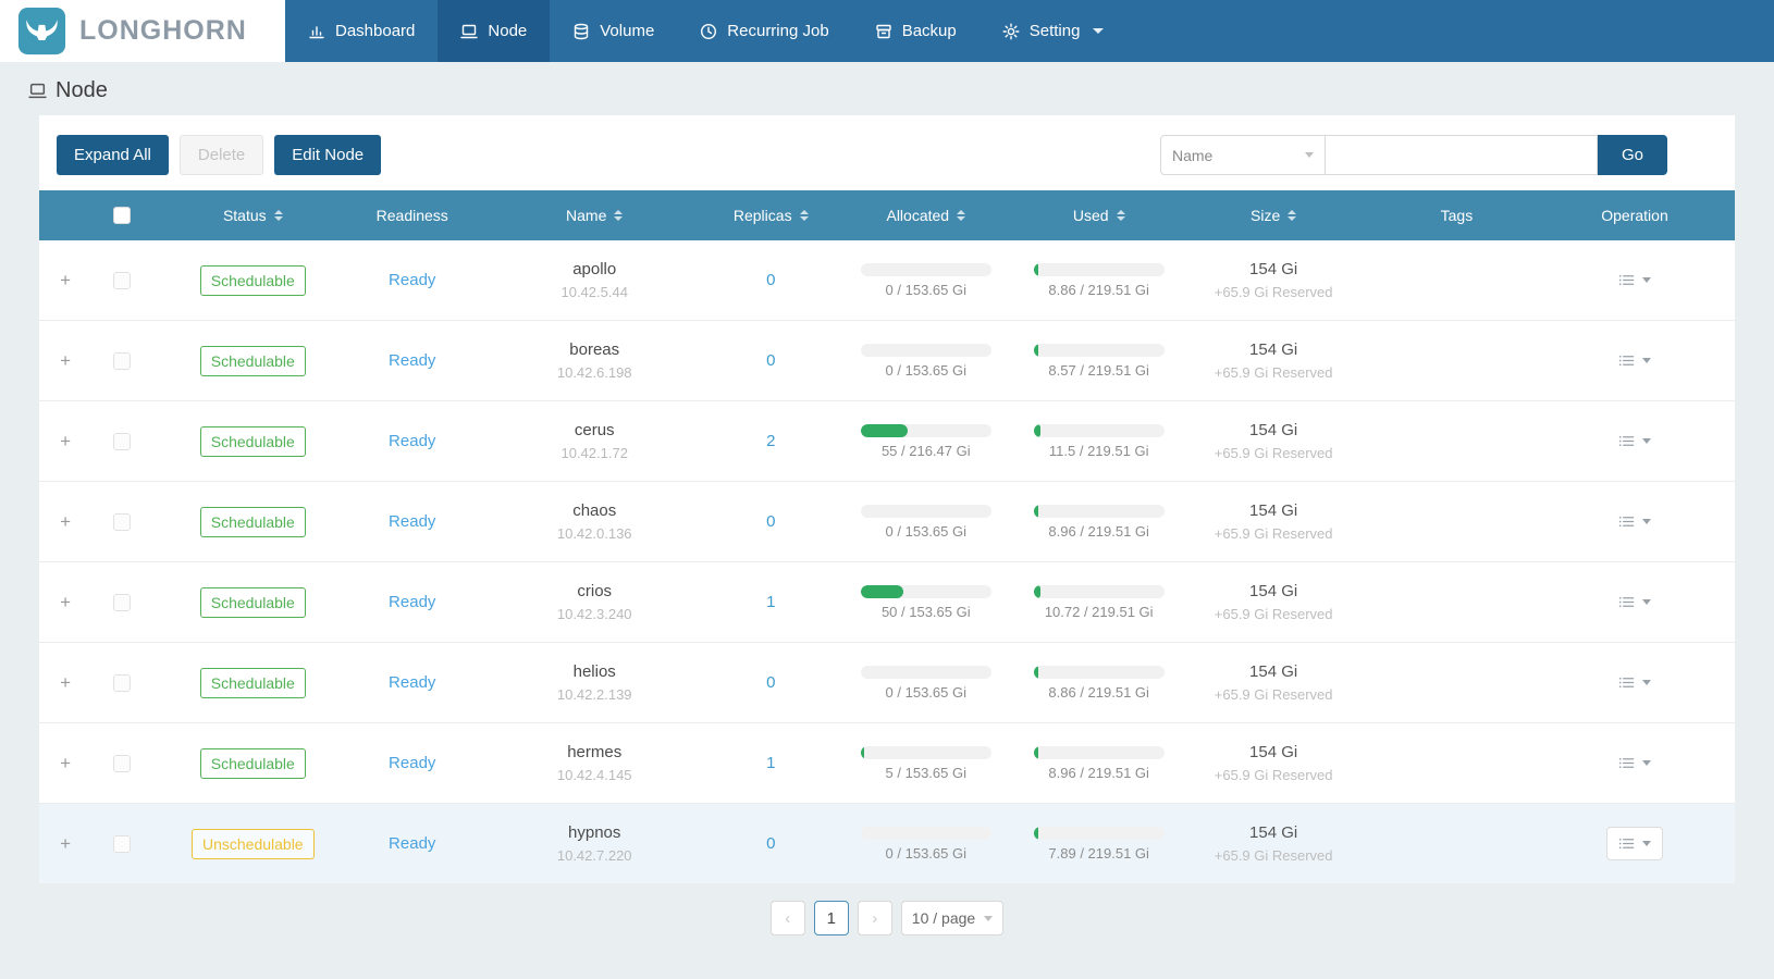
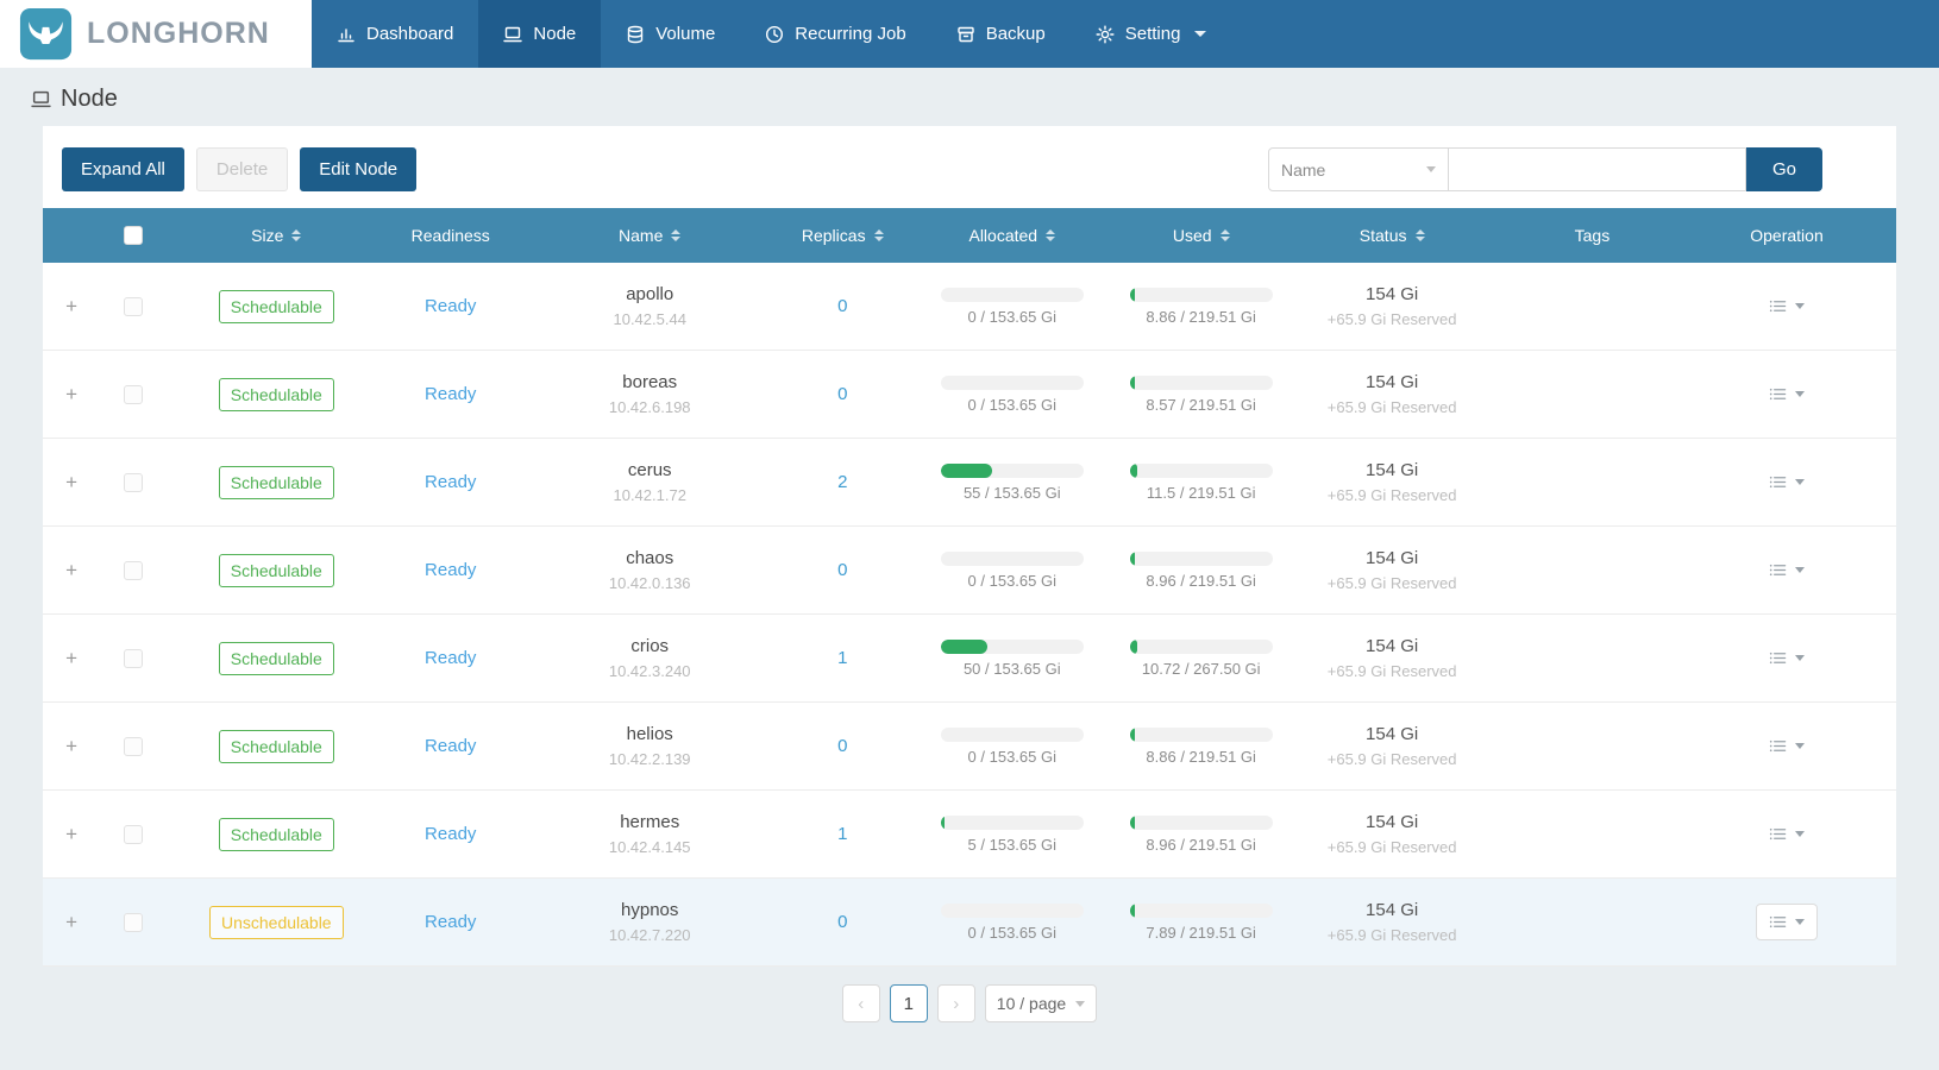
  LONGHORN
  Dashboard
  Node
  Volume
  Recurring Job
  Backup
  Setting
  Node
  Expand All
  Delete
  Edit Node
  Name
  Go
- Status
+ Size
  Readiness
  Name
  Replicas
  Allocated
  Used
- Size
+ Status
  Tags
  Operation
  +
  Schedulable
  Ready
  apollo
  10.42.5.44
  0
  0 / 153.65 Gi
  8.86 / 219.51 Gi
  154 Gi
  +65.9 Gi Reserved
  +
  Schedulable
  Ready
  boreas
  10.42.6.198
  0
  0 / 153.65 Gi
  8.57 / 219.51 Gi
  154 Gi
  +65.9 Gi Reserved
  +
  Schedulable
  Ready
  cerus
  10.42.1.72
  2
- 55 / 216.47 Gi
+ 55 / 153.65 Gi
  11.5 / 219.51 Gi
  154 Gi
  +65.9 Gi Reserved
  +
  Schedulable
  Ready
  chaos
  10.42.0.136
  0
  0 / 153.65 Gi
  8.96 / 219.51 Gi
  154 Gi
  +65.9 Gi Reserved
  +
  Schedulable
  Ready
  crios
  10.42.3.240
  1
  50 / 153.65 Gi
- 10.72 / 219.51 Gi
+ 10.72 / 267.50 Gi
  154 Gi
  +65.9 Gi Reserved
  +
  Schedulable
  Ready
  helios
  10.42.2.139
  0
  0 / 153.65 Gi
  8.86 / 219.51 Gi
  154 Gi
  +65.9 Gi Reserved
  +
  Schedulable
  Ready
  hermes
  10.42.4.145
  1
  5 / 153.65 Gi
  8.96 / 219.51 Gi
  154 Gi
  +65.9 Gi Reserved
  +
  Unschedulable
  Ready
  hypnos
  10.42.7.220
  0
  0 / 153.65 Gi
  7.89 / 219.51 Gi
  154 Gi
  +65.9 Gi Reserved
  ‹
  1
  ›
  10 / page
